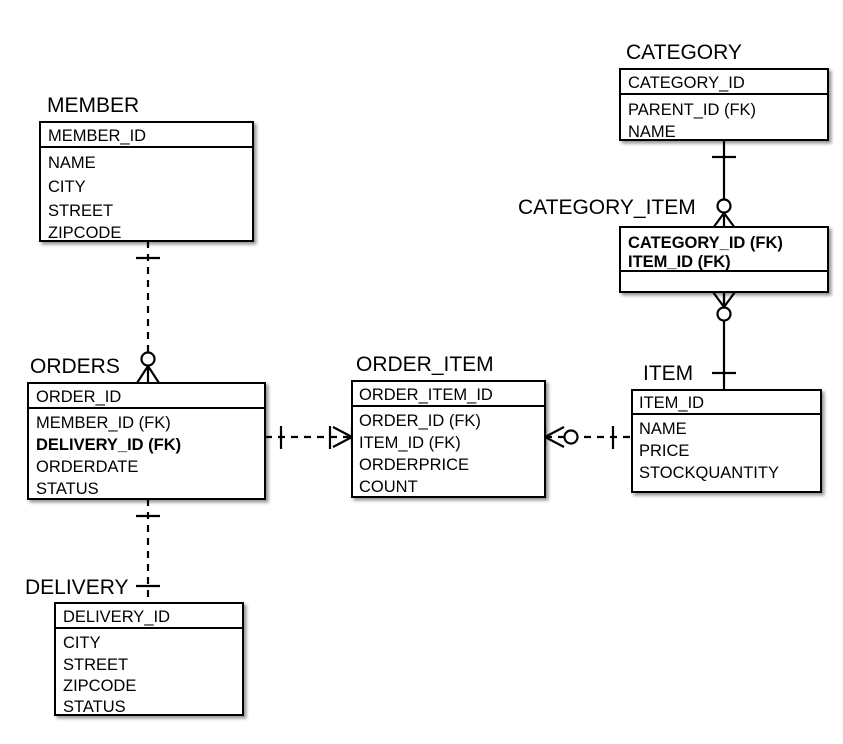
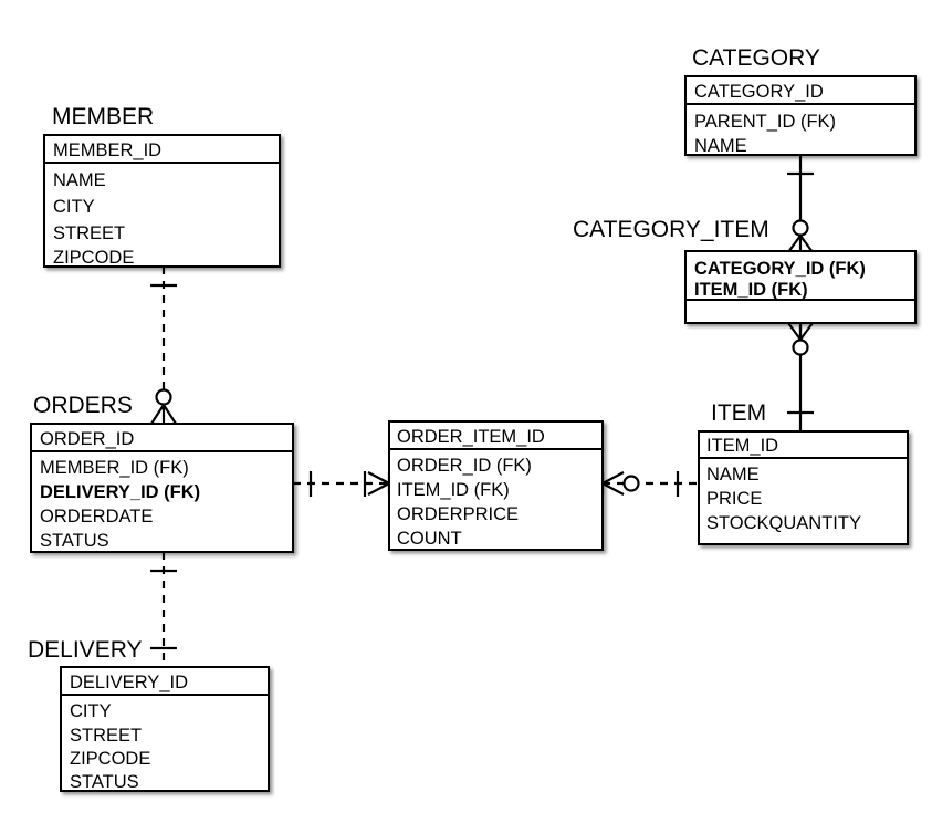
  MEMBER
  MEMBER_ID
  NAME
  CITY
  STREET
  ZIPCODE
  ORDERS
  ORDER_ID
  MEMBER_ID (FK)
  DELIVERY_ID (FK)
  ORDERDATE
  STATUS
  DELIVERY
  DELIVERY_ID
  CITY
  STREET
  ZIPCODE
  STATUS
- ORDER_ITEM
  ORDER_ITEM_ID
  ORDER_ID (FK)
  ITEM_ID (FK)
  ORDERPRICE
  COUNT
  ITEM
  ITEM_ID
  NAME
  PRICE
  STOCKQUANTITY
  CATEGORY
  CATEGORY_ID
  PARENT_ID (FK)
  NAME
  CATEGORY_ITEM
  CATEGORY_ID (FK)
  ITEM_ID (FK)
